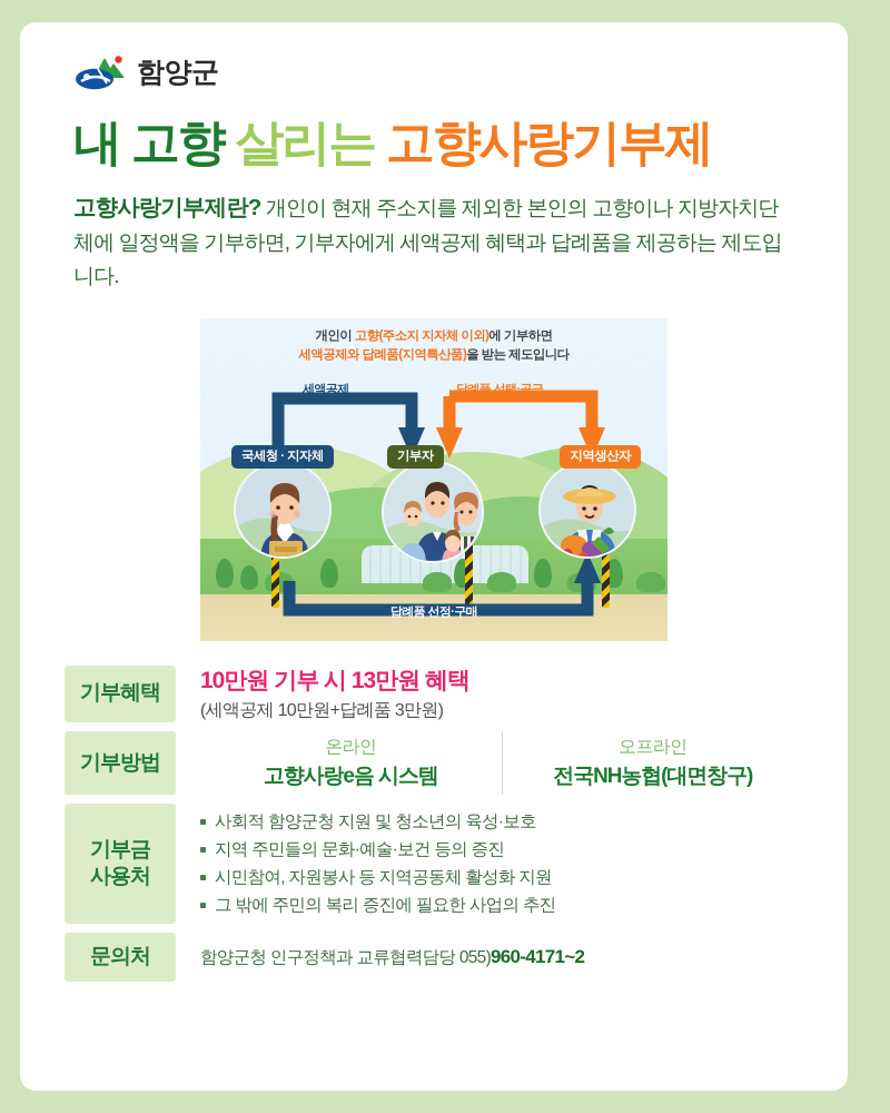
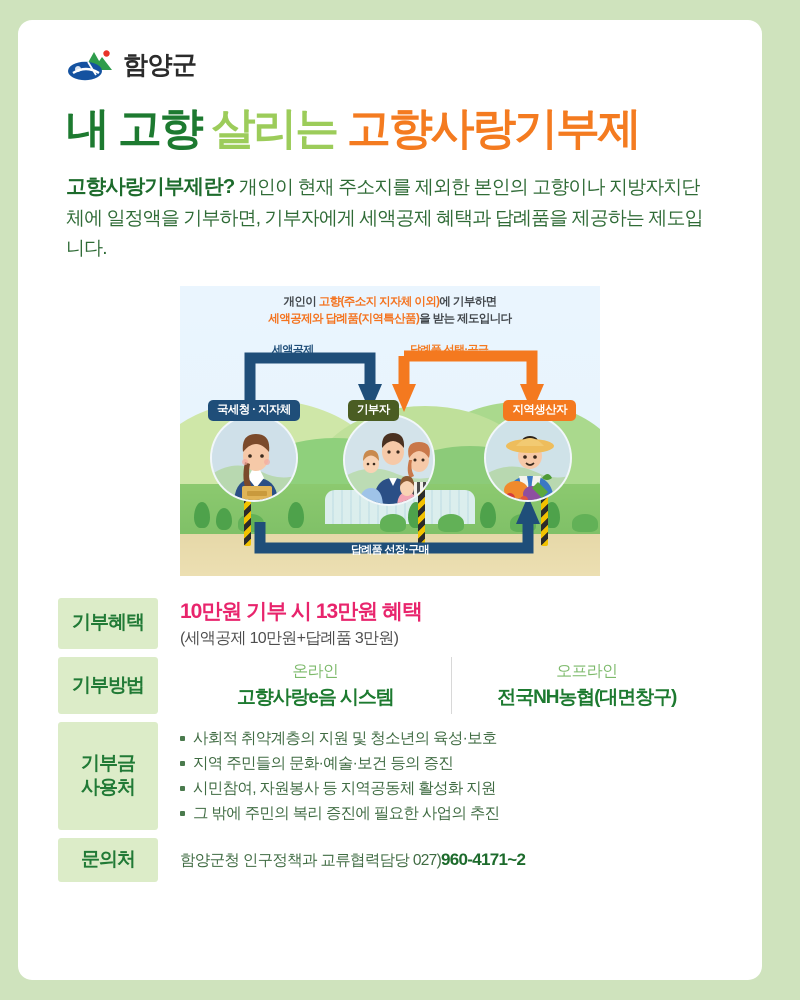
  함양군
  내 고향 살리는 고향사랑기부제
  고향사랑기부제란? 개인이 현재 주소지를 제외한 본인의 고향이나 지방자치단체에 일정액을 기부하면, 기부자에게 세액공제 혜택과 답례품을 제공하는 제도입니다.
  개인이 고향(주소지 지자체 이외)에 기부하면
  세액공제와 답례품(지역특산품)을 받는 제도입니다
  세액공제
  답례품 선택·공급
  답례품 선정·구매
  국세청 · 지자체
  기부자
  지역생산자
  기부혜택
  10만원 기부 시 13만원 혜택
  (세액공제 10만원+답례품 3만원)
  기부방법
  온라인
  고향사랑e음 시스템
  오프라인
  전국NH농협(대면창구)
  기부금
  사용처
- 사회적 함양군청 지원 및 청소년의 육성·보호
+ 사회적 취약계층의 지원 및 청소년의 육성·보호
  지역 주민들의 문화·예술·보건 등의 증진
  시민참여, 자원봉사 등 지역공동체 활성화 지원
  그 밖에 주민의 복리 증진에 필요한 사업의 추진
  문의처
- 함양군청 인구정책과 교류협력담당 055)960-4171~2
+ 함양군청 인구정책과 교류협력담당 027)960-4171~2
